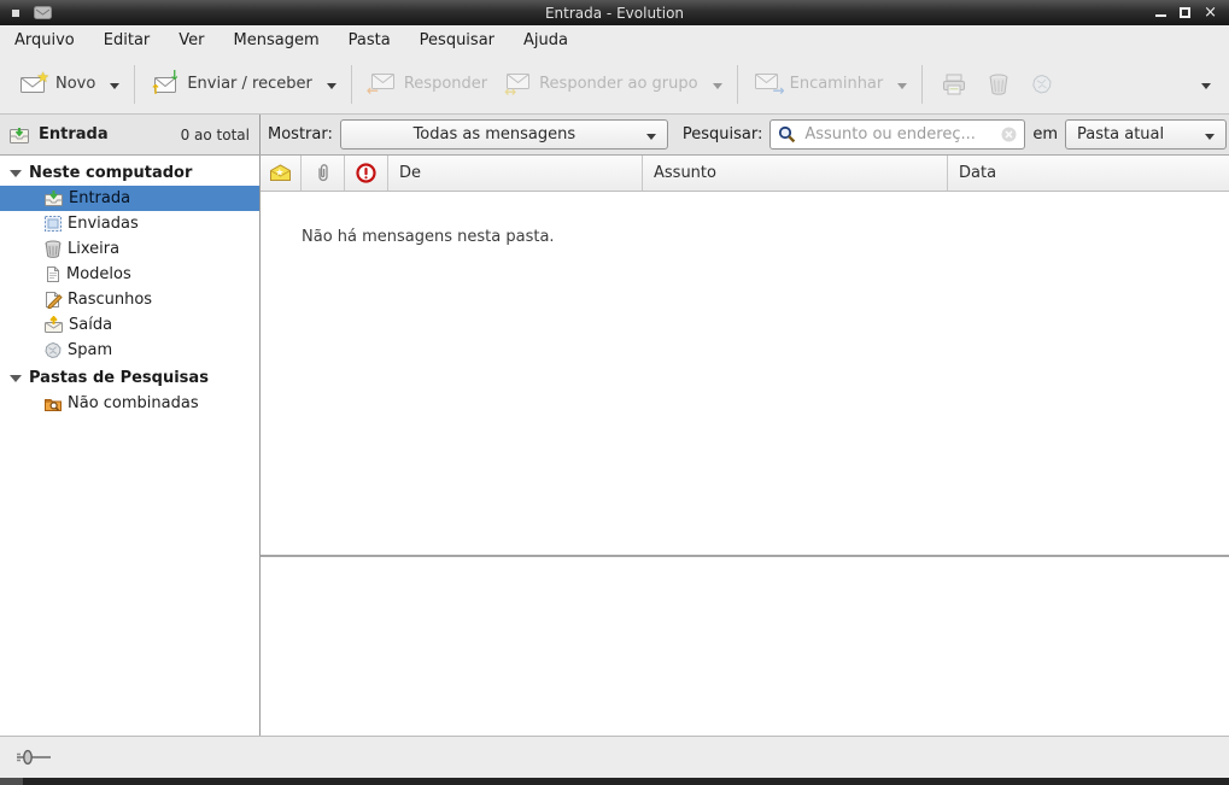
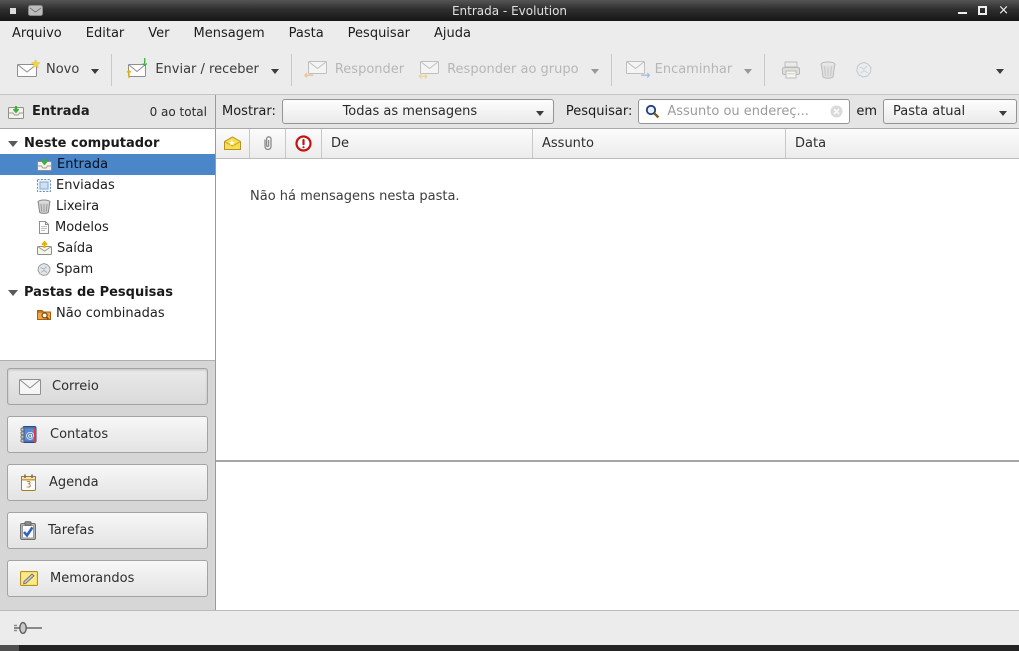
  Entrada - Evolution
  ×
  Arquivo
  Editar
  Ver
  Mensagem
  Pasta
  Pesquisar
  Ajuda
  ★
  Novo
  ↑
  ↓
  Enviar / receber
  ←
  Responder
  ↔
  Responder ao grupo
  →
  Encaminhar
  Entrada
  0 ao total
  Mostrar:
  Todas as mensagens
  Pesquisar:
  Assunto ou endereç...
  em
  Pasta atual
  Neste computador
  Entrada
  Enviadas
  Lixeira
  Modelos
- Rascunhos
  Saída
  Spam
  Pastas de Pesquisas
  Não combinadas
+ Correio
+ @
+ Contatos
+ 3
+ Agenda
+ Tarefas
+ Memorandos
  ★
  De
  Assunto
  Data
  Não há mensagens nesta pasta.
